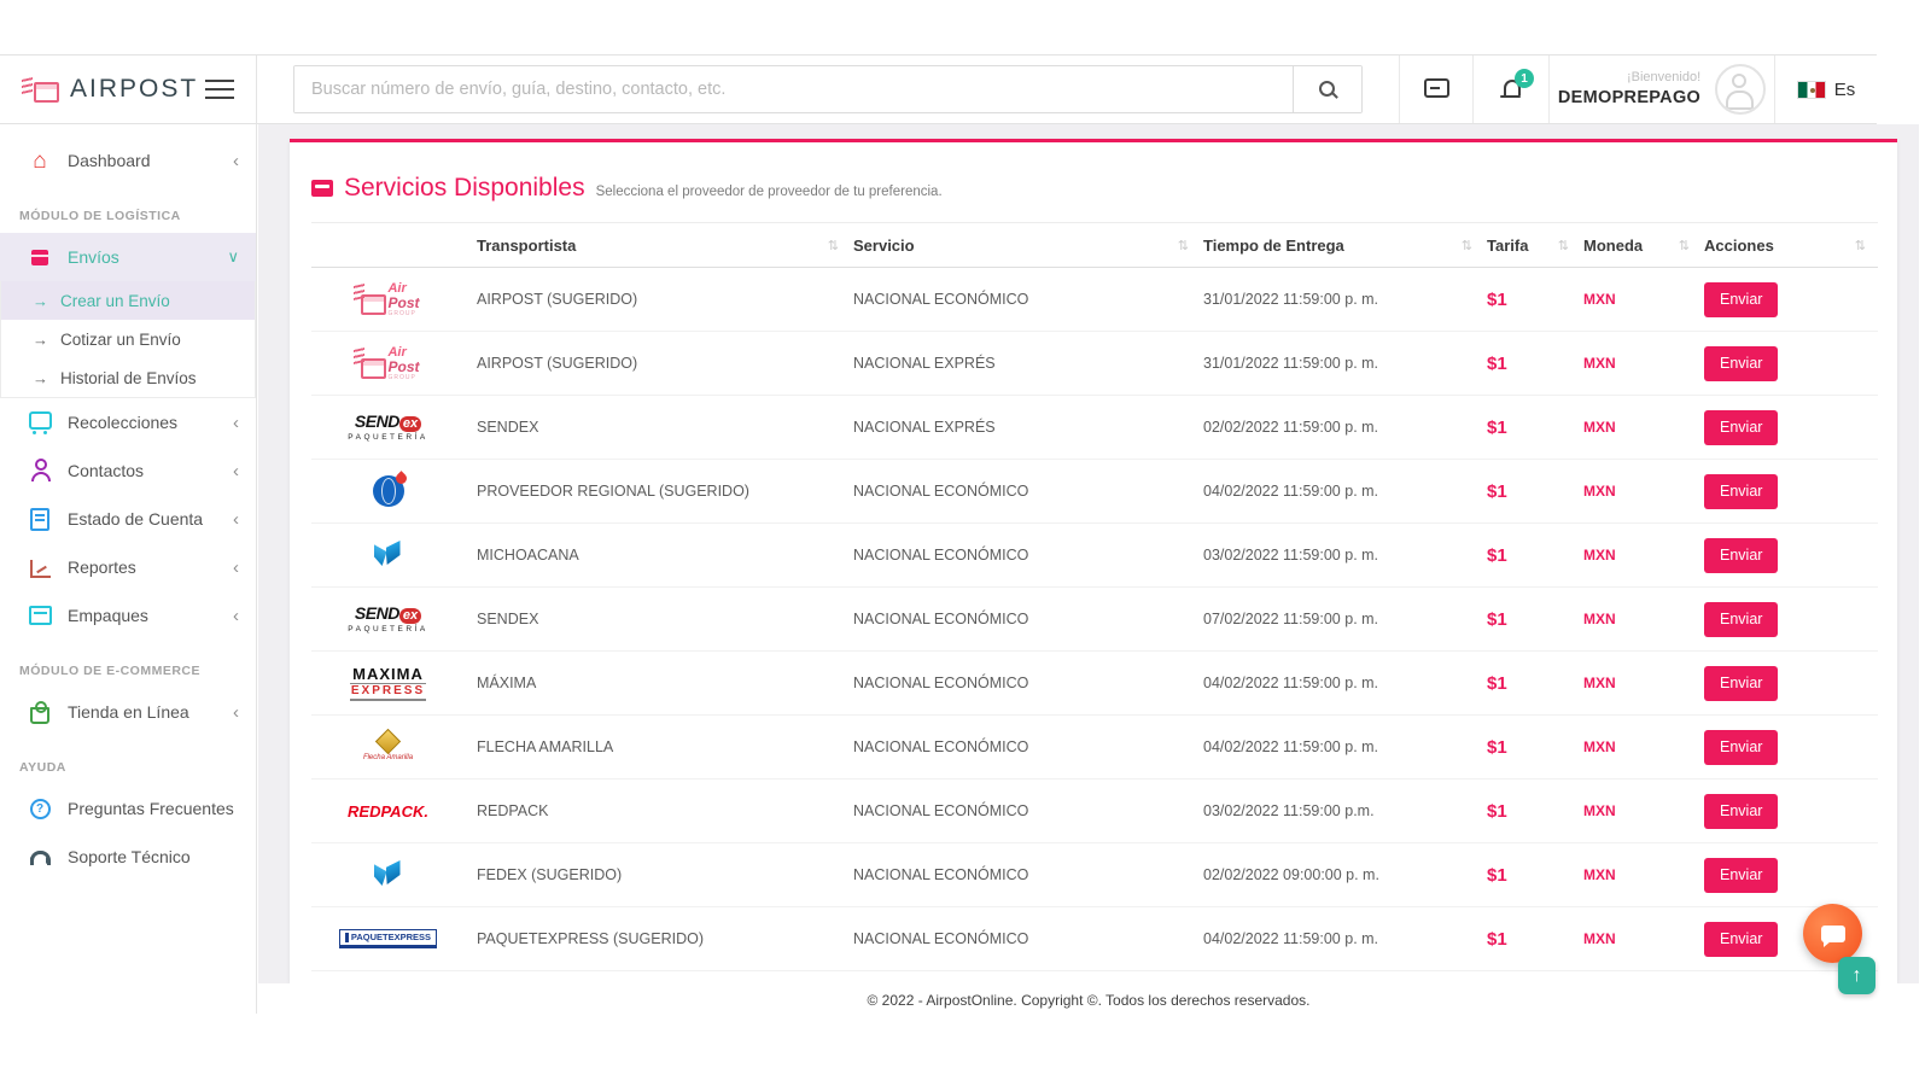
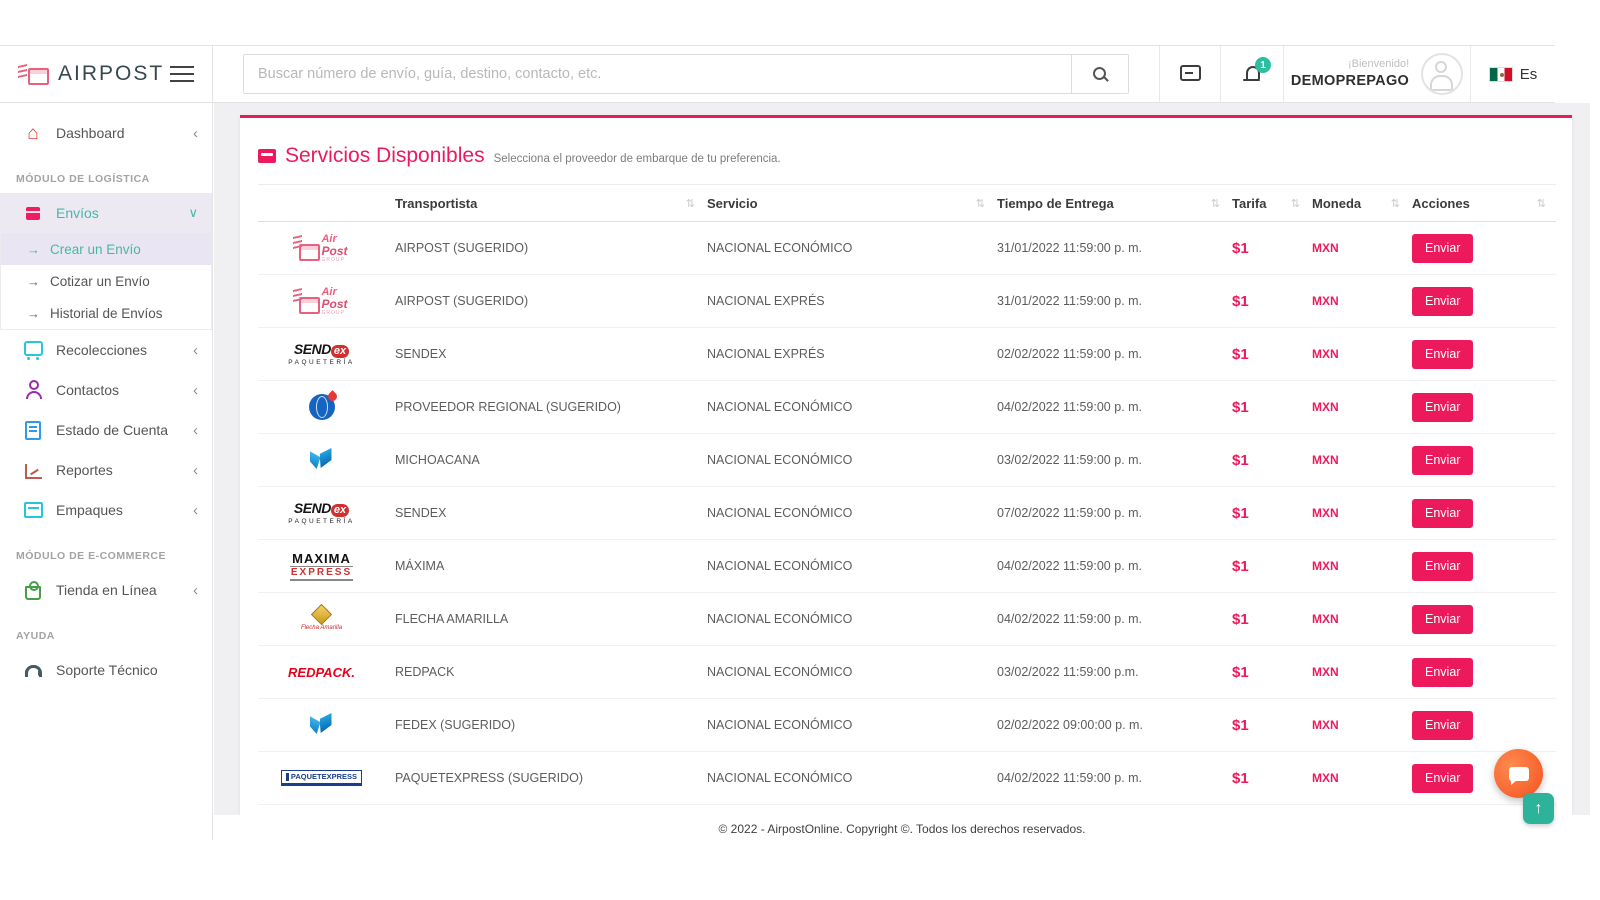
  AIRPOST
  Buscar número de envío, guía, destino, contacto, etc.
  1
  ¡Bienvenido!
  DEMOPREPAGO
  Es
  Dashboard
  ‹
  MÓDULO DE LOGÍSTICA
  Envíos
  ∨
  →
  Crear un Envío
  →
  Cotizar un Envío
  →
  Historial de Envíos
  Recolecciones
  ‹
  Contactos
  ‹
  Estado de Cuenta
  ‹
  Reportes
  ‹
  Empaques
  ‹
  MÓDULO DE E-COMMERCE
  Tienda en Línea
  ‹
  AYUDA
- Preguntas Frecuentes
  Soporte Técnico
  Servicios Disponibles
- Selecciona el proveedor de proveedor de tu preferencia.
+ Selecciona el proveedor de embarque de tu preferencia.
  	Transportista ⇅	Servicio ⇅	Tiempo de Entrega ⇅	Tarifa ⇅	Moneda ⇅	Acciones ⇅
  AirPost	AIRPOST (SUGERIDO)	NACIONAL ECONÓMICO	31/01/2022 11:59:00 p. m.	$1	MXN	Enviar
  AirPost	AIRPOST (SUGERIDO)	NACIONAL EXPRÉS	31/01/2022 11:59:00 p. m.	$1	MXN	Enviar
  SEND ex	SENDEX	NACIONAL EXPRÉS	02/02/2022 11:59:00 p. m.	$1	MXN	Enviar
  	PROVEEDOR REGIONAL (SUGERIDO)	NACIONAL ECONÓMICO	04/02/2022 11:59:00 p. m.	$1	MXN	Enviar
  	MICHOACANA	NACIONAL ECONÓMICO	03/02/2022 11:59:00 p. m.	$1	MXN	Enviar
  SEND ex	SENDEX	NACIONAL ECONÓMICO	07/02/2022 11:59:00 p. m.	$1	MXN	Enviar
  MAXIMAEXPRESS	MÁXIMA	NACIONAL ECONÓMICO	04/02/2022 11:59:00 p. m.	$1	MXN	Enviar
  	FLECHA AMARILLA	NACIONAL ECONÓMICO	04/02/2022 11:59:00 p. m.	$1	MXN	Enviar
  REDPACK.	REDPACK	NACIONAL ECONÓMICO	03/02/2022 11:59:00 p.m.	$1	MXN	Enviar
  	FEDEX (SUGERIDO)	NACIONAL ECONÓMICO	02/02/2022 09:00:00 p. m.	$1	MXN	Enviar
  PAQUETEXPRESS	PAQUETEXPRESS (SUGERIDO)	NACIONAL ECONÓMICO	04/02/2022 11:59:00 p. m.	$1	MXN	Enviar
  © 2022 - AirpostOnline. Copyright ©. Todos los derechos reservados.
  ↑
